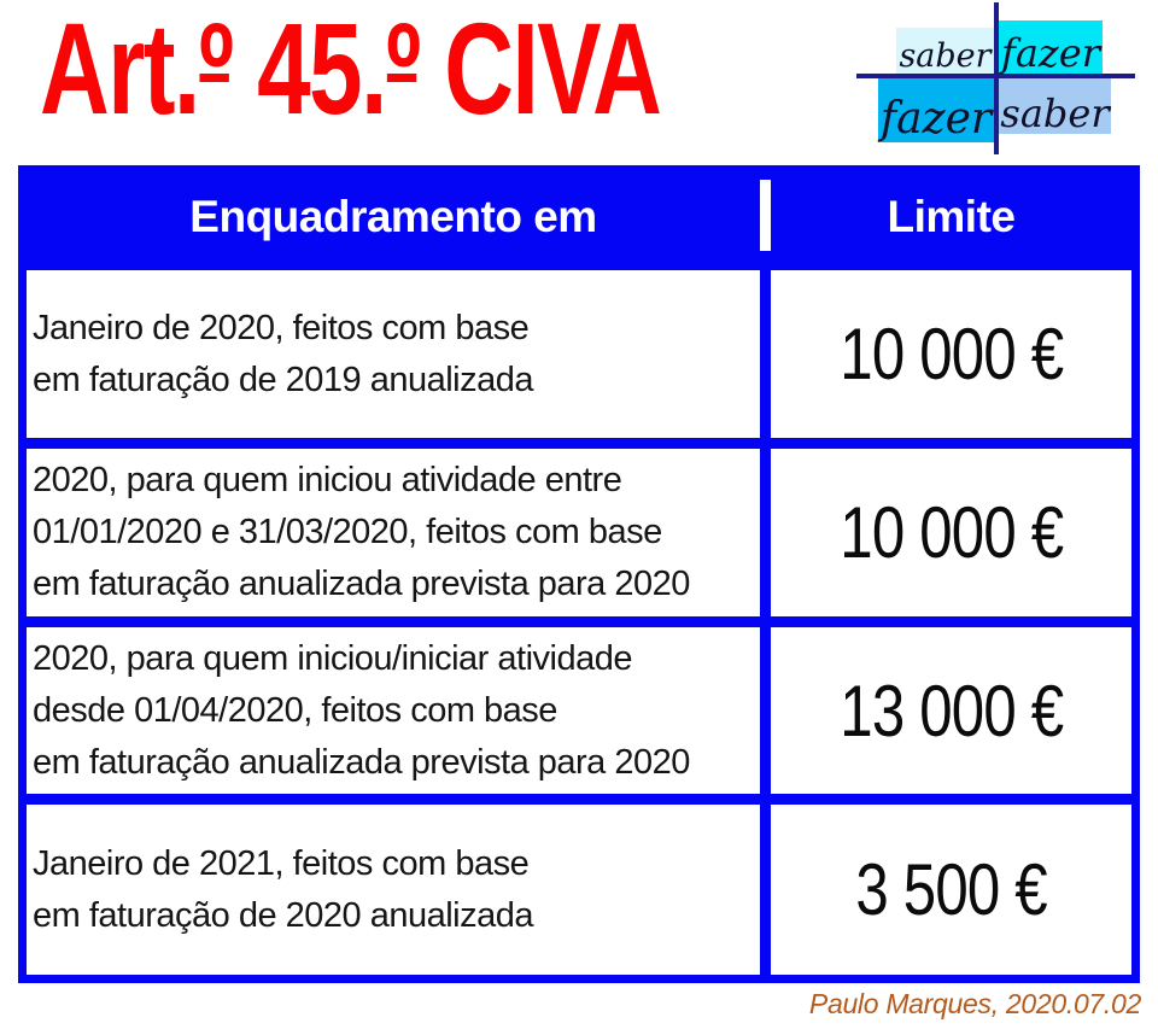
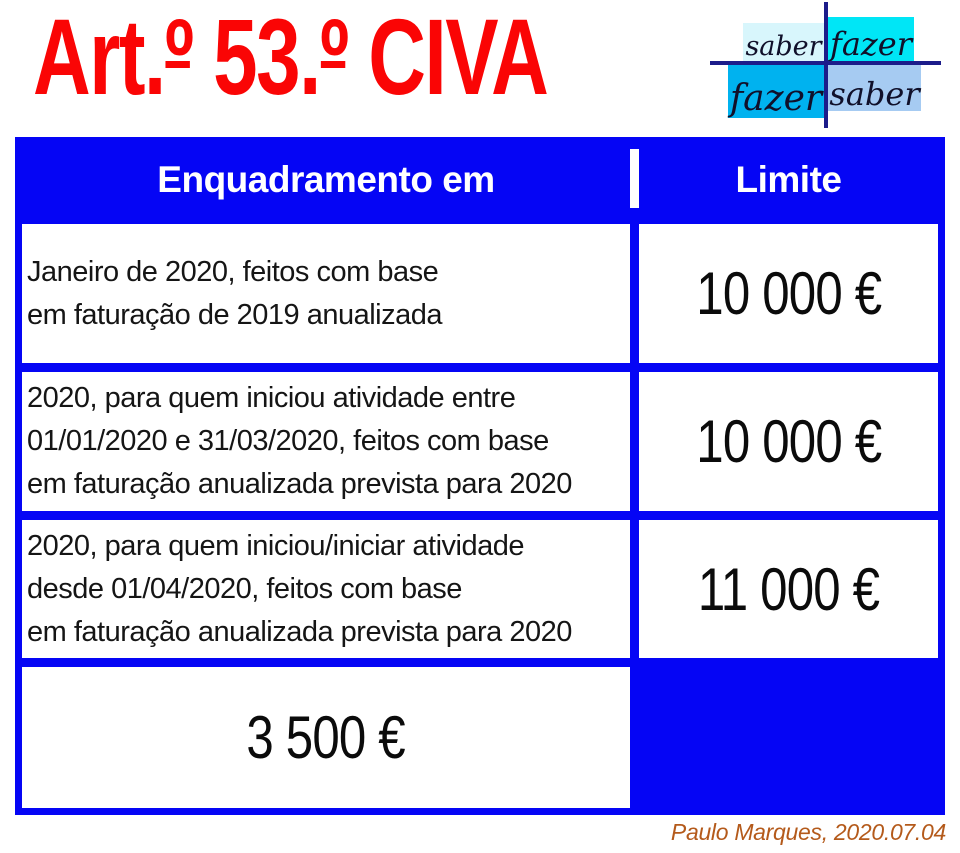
- Art.º 45.º CIVA
+ Art.º 53.º CIVA
  saber
  fazer
  fazer
  saber
  Enquadramento em
  Limite
  Janeiro de 2020, feitos com base
  em faturação de 2019 anualizada
  10 000 €
  2020, para quem iniciou atividade entre
  01/01/2020 e 31/03/2020, feitos com base
  em faturação anualizada prevista para 2020
  10 000 €
  2020, para quem iniciou/iniciar atividade
  desde 01/04/2020, feitos com base
  em faturação anualizada prevista para 2020
- 13 000 €
+ 11 000 €
- Janeiro de 2021, feitos com base
- em faturação de 2020 anualizada
  3 500 €
- Paulo Marques, 2020.07.02
+ Paulo Marques, 2020.07.04
